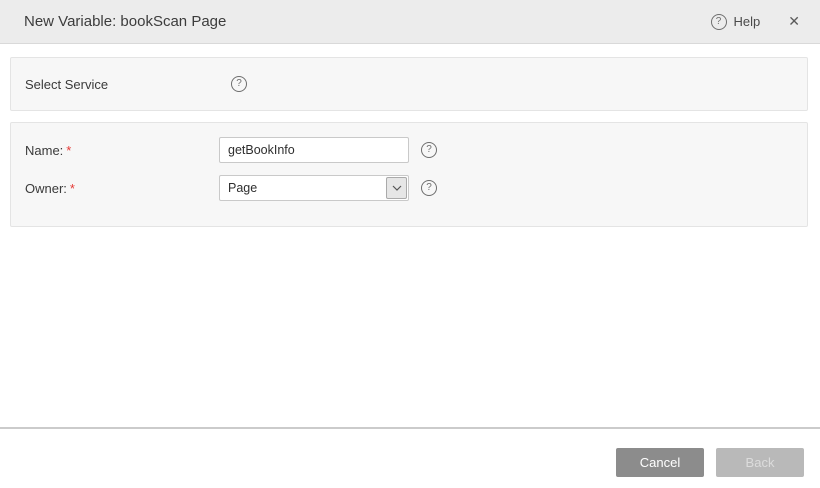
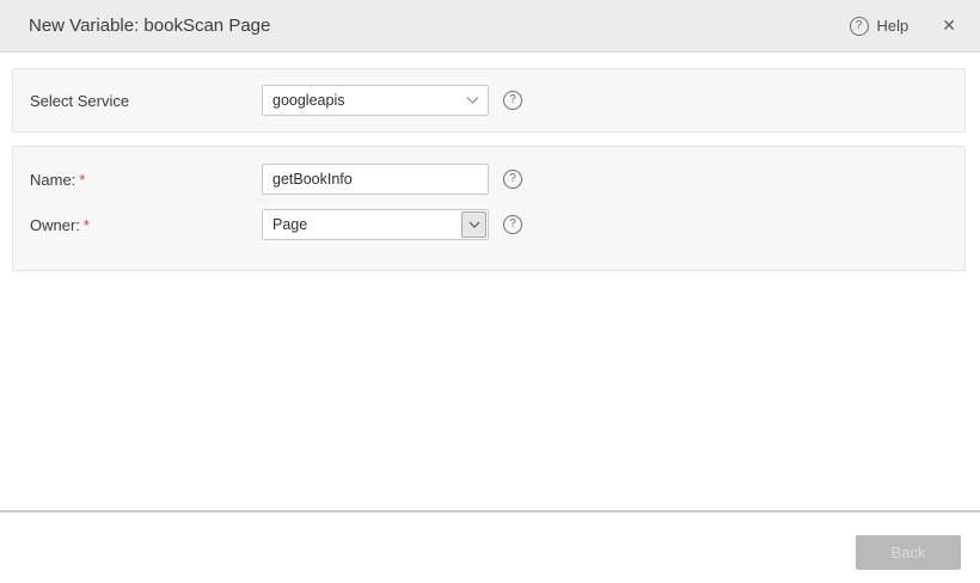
  New Variable: bookScan Page
  ?
  Help
  ✕
  Select Service
+ googleapis
  ?
  Name: *
  getBookInfo
  ?
  Owner: *
  Page
  ?
- Cancel
  Back
